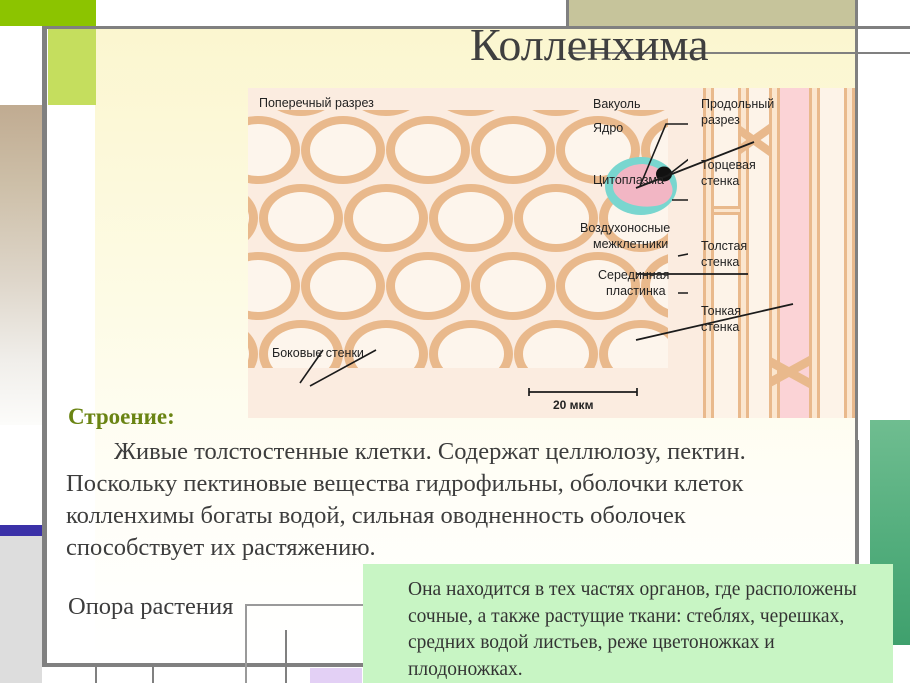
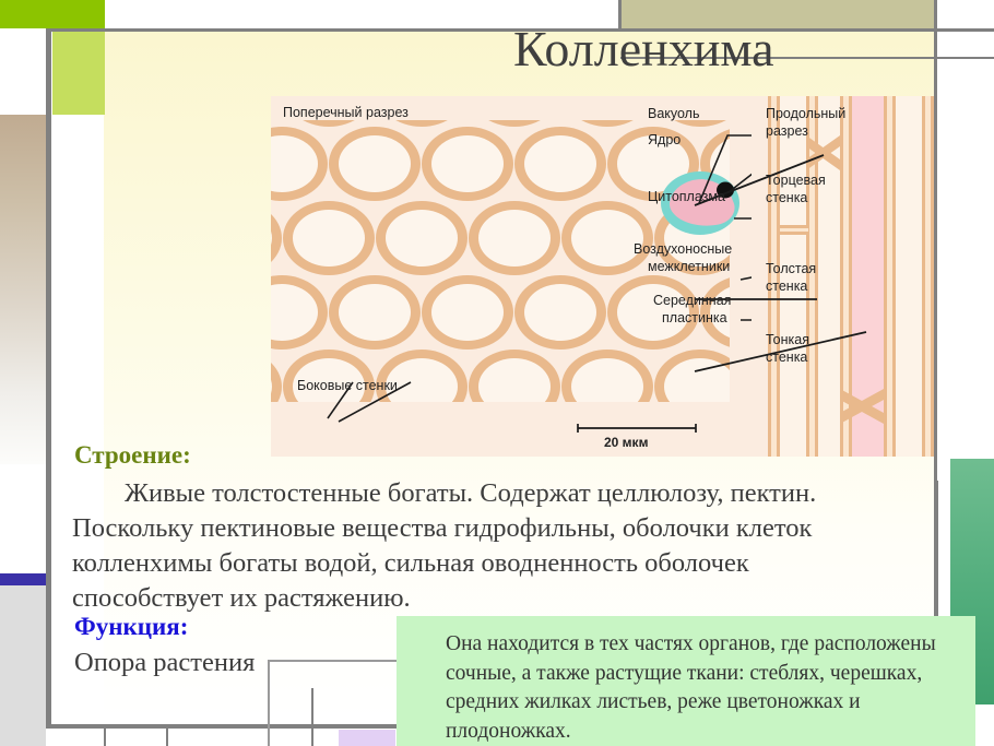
  Колленхима
  Поперечный разрез
  Вакуоль
  Ядро
  Цитоплазма
  Воздухоносные
  межклетники
  Серединная
  пластинка
  Боковые стенки
  Продольный
  разрез
  Торцевая
  стенка
  Толстая
  стенка
  Тонкая
  стенка
  20 мкм
  Строение:
- Живые толстостенные клетки. Содержат целлюлозу, пектин. Поскольку пектиновые вещества гидрофильны, оболочки клеток колленхимы богаты водой, сильная оводненность оболочек способствует их растяжению.
+ Живые толстостенные богаты. Содержат целлюлозу, пектин. Поскольку пектиновые вещества гидрофильны, оболочки клеток колленхимы богаты водой, сильная оводненность оболочек способствует их растяжению.
+ Функция:
  Опора растения
- Она находится в тех частях органов, где расположены сочные, а также растущие ткани: стеблях, черешках, средних водой листьев, реже цветоножках и плодоножках.
+ Она находится в тех частях органов, где расположены сочные, а также растущие ткани: стеблях, черешках, средних жилках листьев, реже цветоножках и плодоножках.
